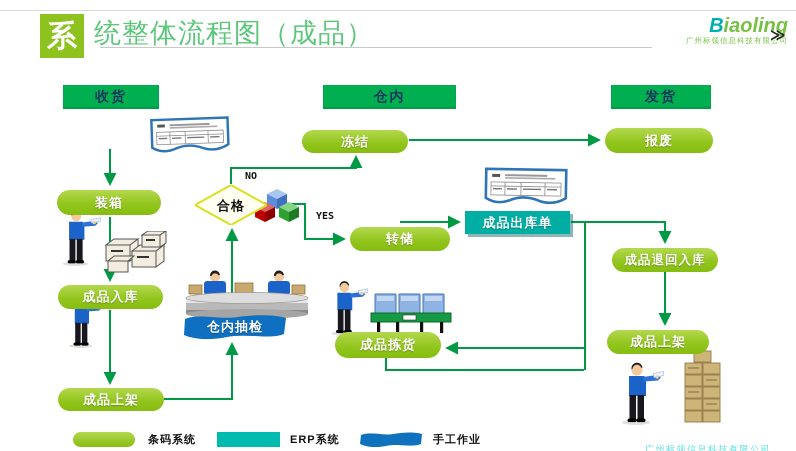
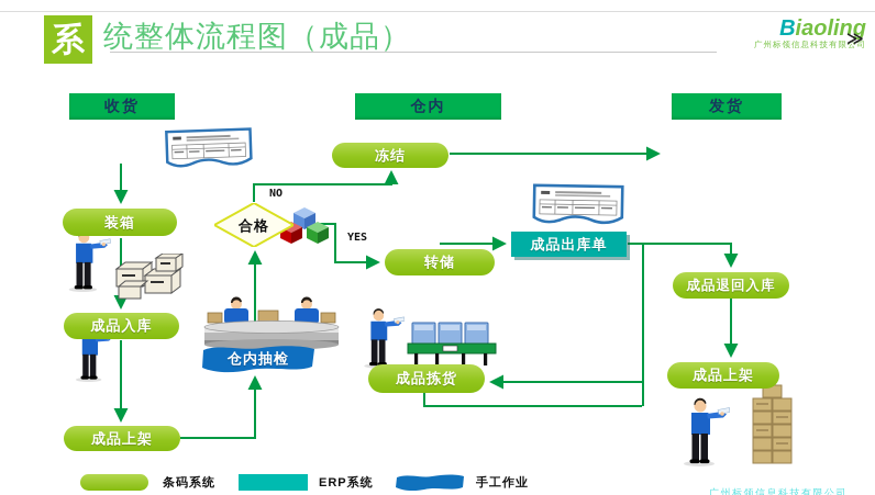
  系
  统整体流程图（成品）
  Biaoling
  广州标领信息科技有限公司
  ≫
  收货
  仓内
  发货
  装箱
  成品入库
  成品上架
  合格
  冻结
- 报废
  转储
  成品出库单
  成品退回入库
  成品上架
  成品拣货
  仓内抽检
  NO
  YES
  条码系统
  ERP系统
  手工作业
  广州标领信息科技有限公司
